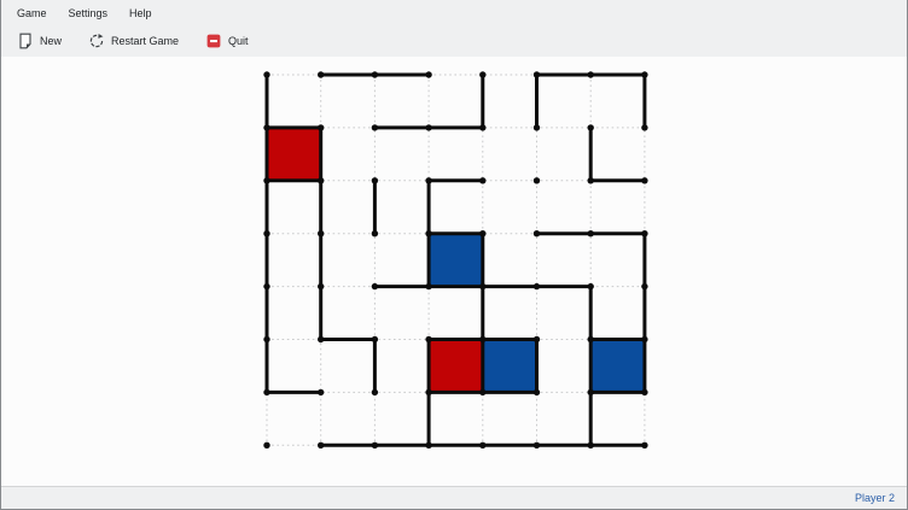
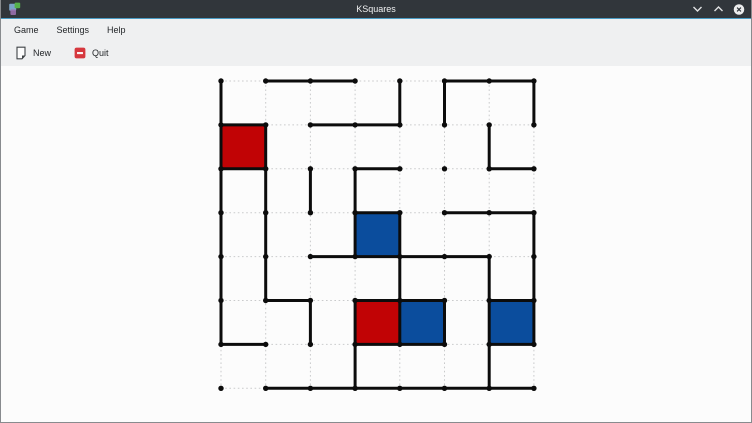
+ KSquares
  Game
  Settings
  Help
  New
- Restart Game
  Quit
- Player 2
